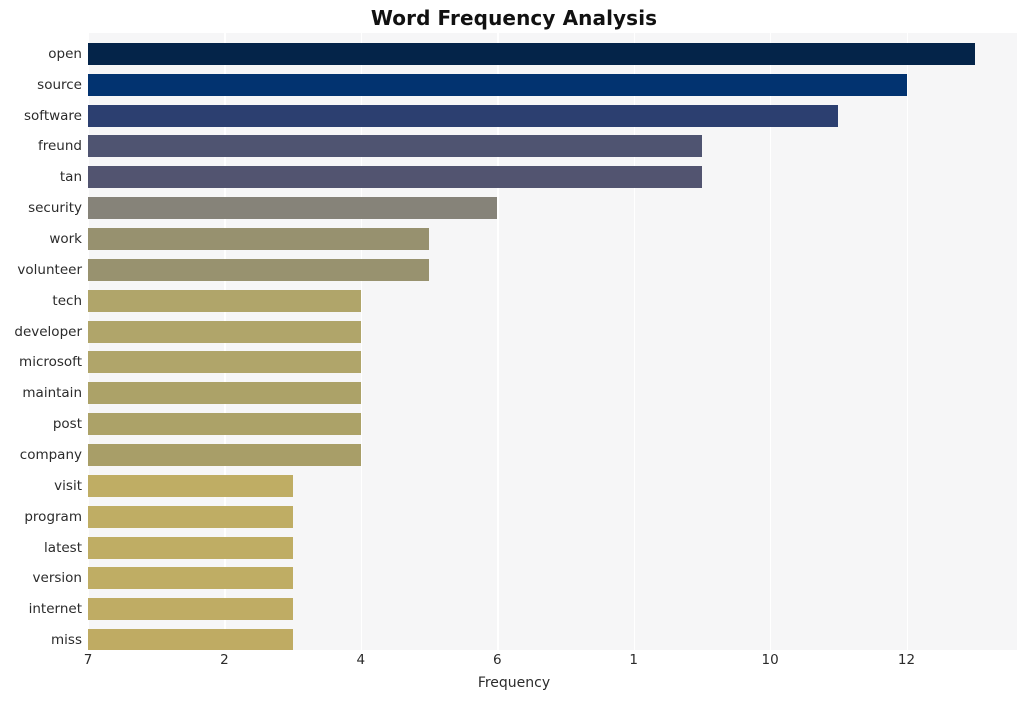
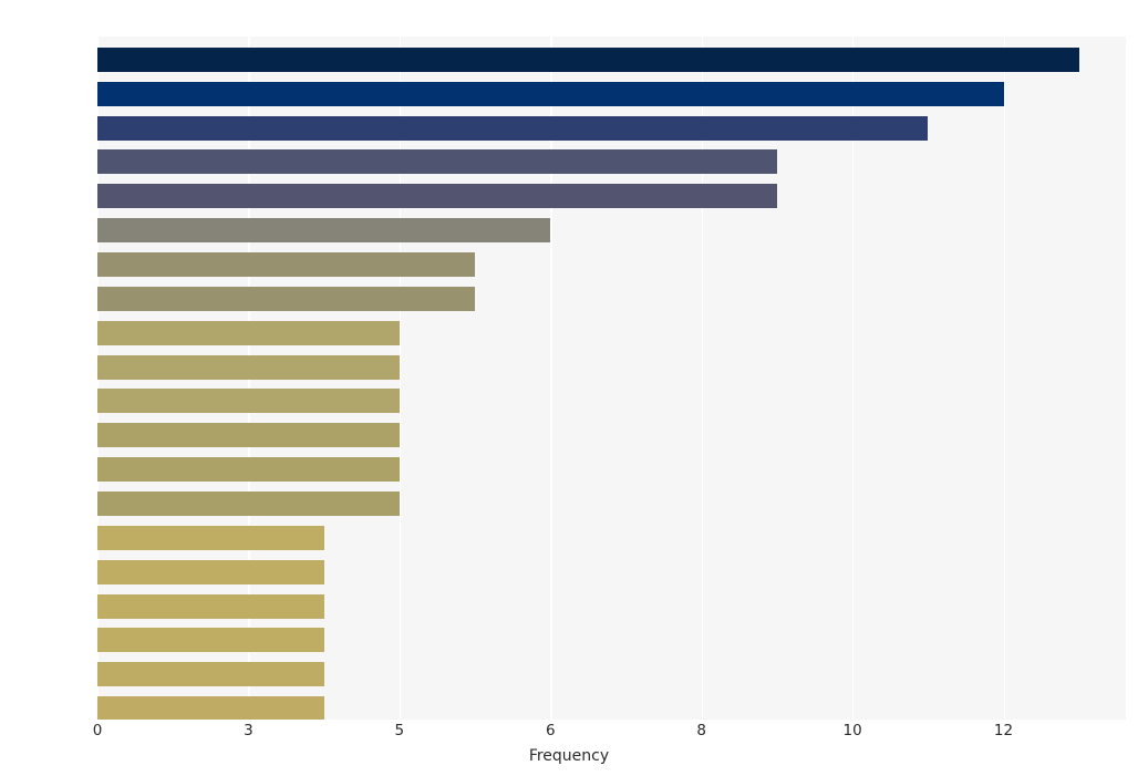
- Word Frequency Analysis
- open
- source
- software
- freund
- tan
- security
- work
- volunteer
- tech
- developer
- microsoft
- maintain
- post
- company
- visit
- program
- latest
- version
- internet
- miss
- 7
+ 0
- 2
+ 3
- 4
+ 5
  6
- 1
+ 8
  10
  12
  Frequency
